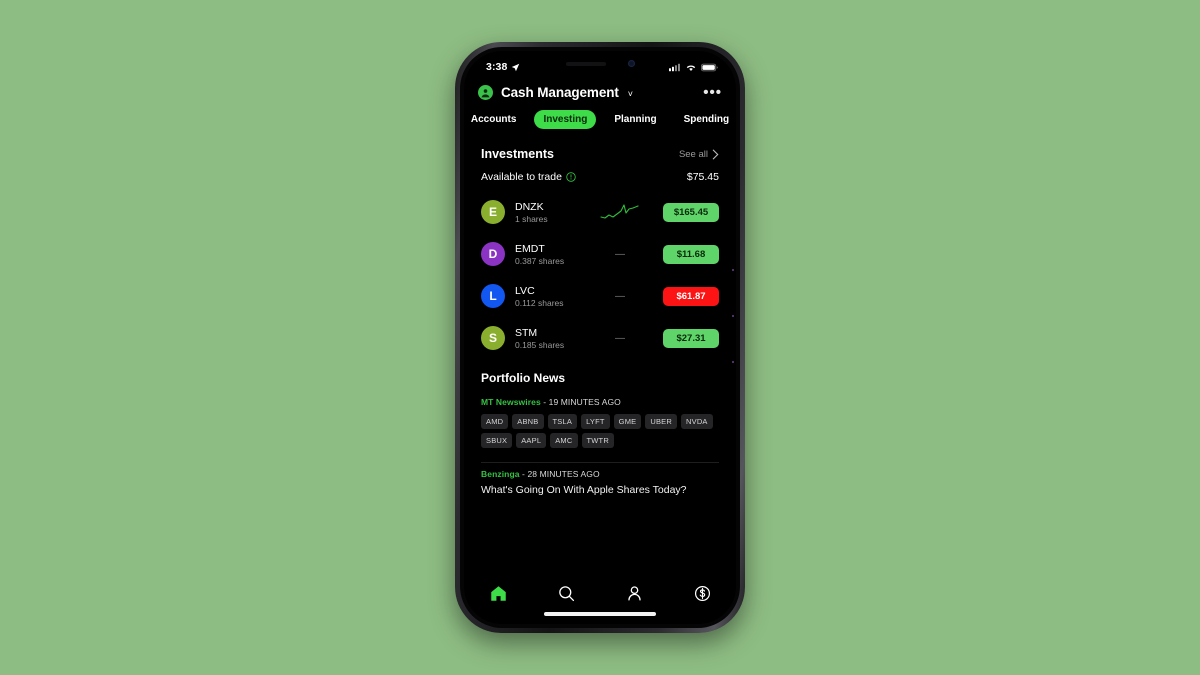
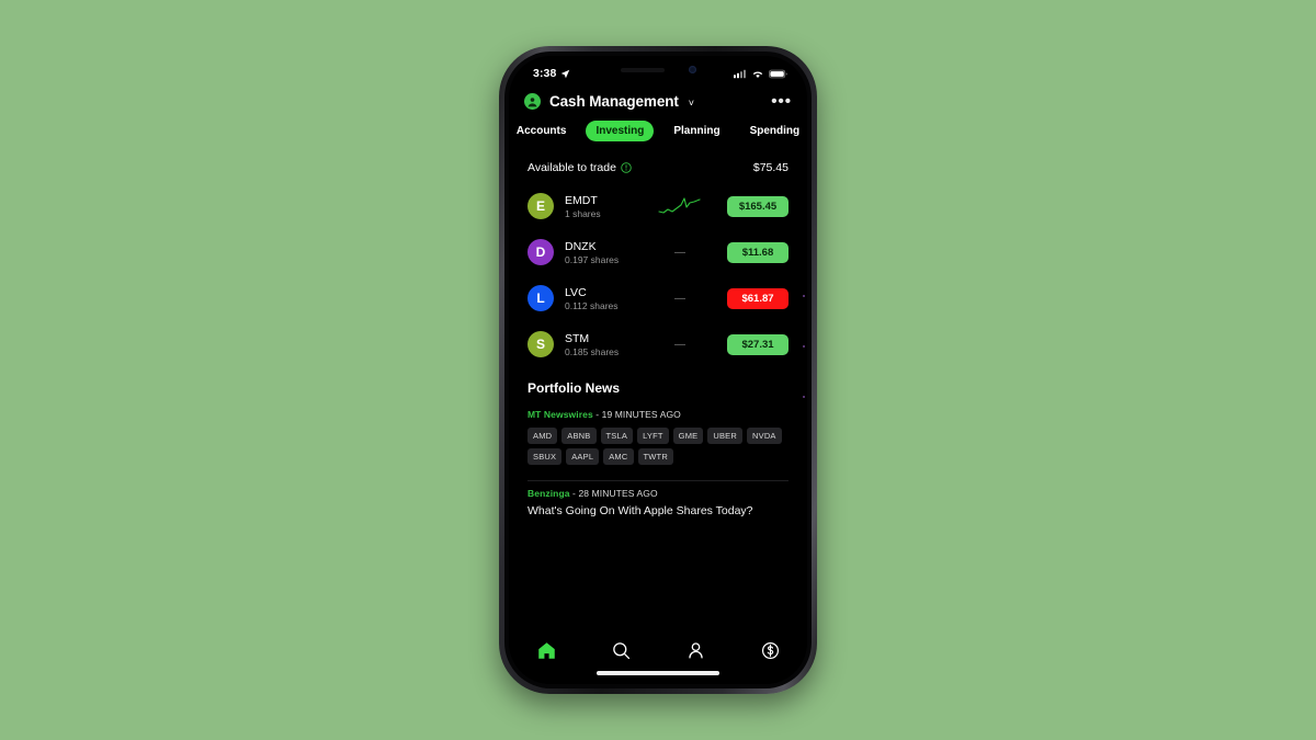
  3:38
  Cash Management
  ˅
  •••
  Accounts
  Investing
  Planning
  Spending
- Investments
- See all
  Available to trade
  $75.45
  E
- DNZK
+ EMDT
  1 shares
  $165.45
  D
- EMDT
+ DNZK
- 0.387 shares
+ 0.197 shares
  —
  $11.68
  L
  LVC
  0.112 shares
  —
  $61.87
  S
  STM
  0.185 shares
  —
  $27.31
  Portfolio News
  MT Newswires - 19 MINUTES AGO
  AMD
  ABNB
  TSLA
  LYFT
  GME
  UBER
  NVDA
  SBUX
  AAPL
  AMC
  TWTR
  Benzinga - 28 MINUTES AGO
  What's Going On With Apple Shares Today?
